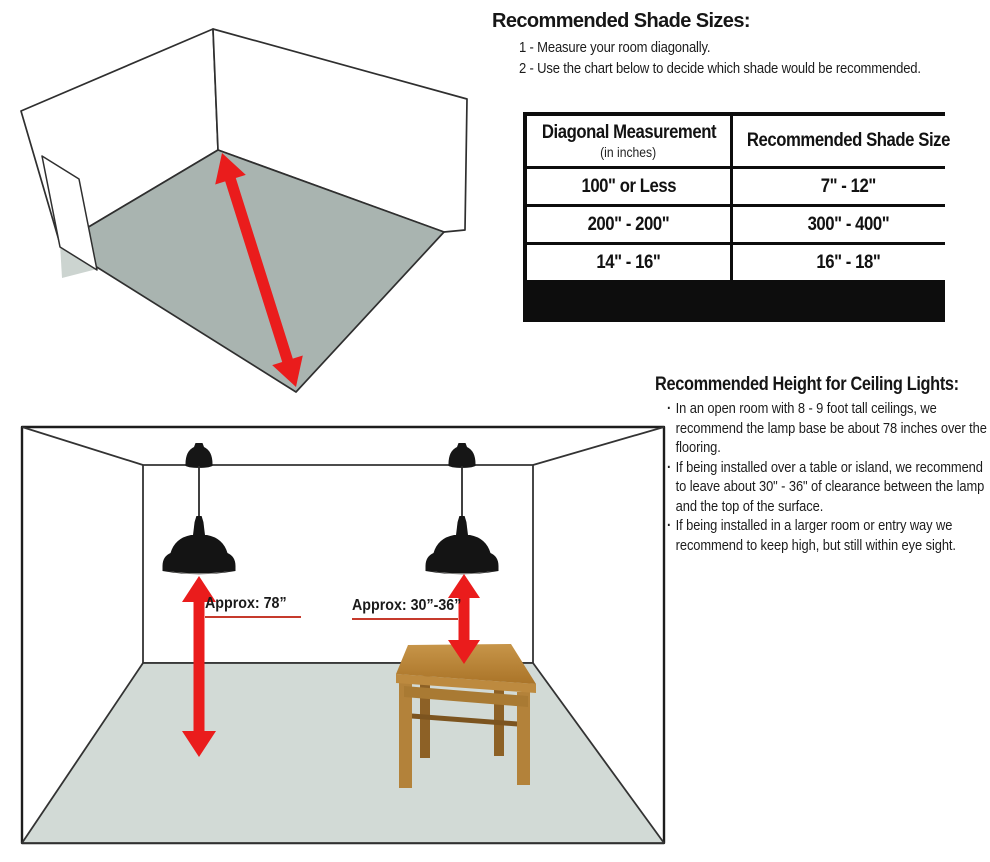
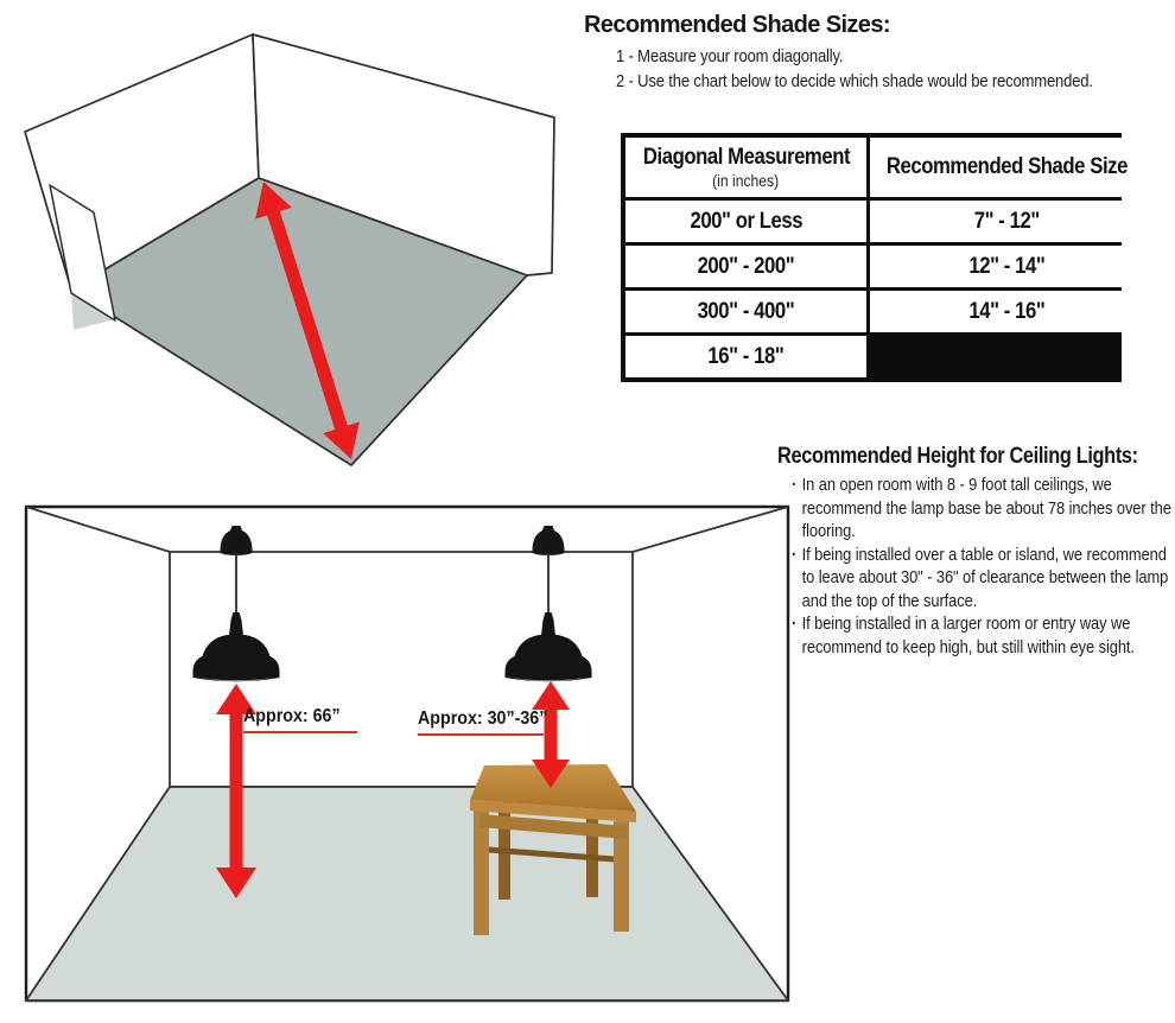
  Recommended Shade Sizes:
  1 - Measure your room diagonally.
  2 - Use the chart below to decide which shade would be recommended.
  Diagonal Measurement
  (in inches)
  Recommended Shade Size
- 100" or Less
+ 200" or Less
  7" - 12"
  200" - 200"
+ 12" - 14"
  300" - 400"
  14" - 16"
  16" - 18"
  Recommended Height for Ceiling Lights:
  ·
  In an open room with 8 - 9 foot tall ceilings, we recommend the lamp base be about 78 inches over the flooring.
  ·
  If being installed over a table or island, we recommend to leave about 30" - 36" of clearance between the lamp and the top of the surface.
  ·
  If being installed in a larger room or entry way we recommend to keep high, but still within eye sight.
- Approx: 78”
+ Approx: 66”
  Approx: 30”-36”
